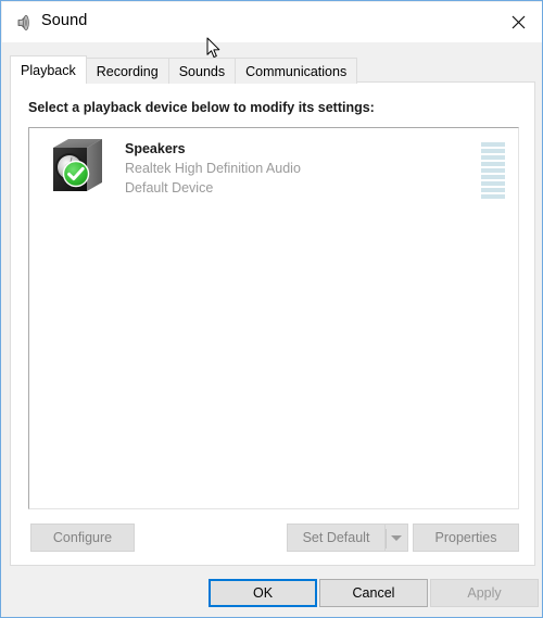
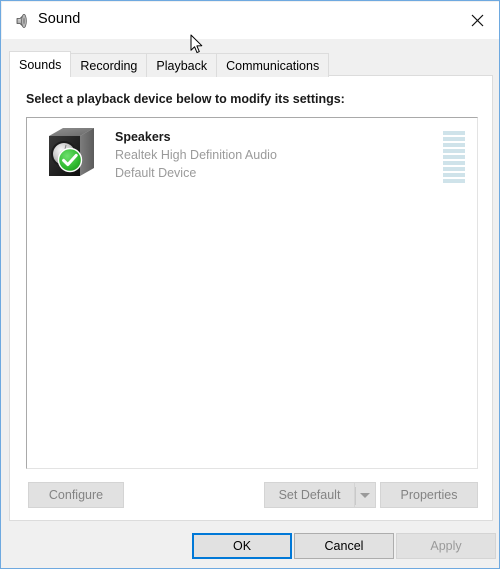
  Sound
- Playback
+ Sounds
  Recording
- Sounds
+ Playback
  Communications
  Select a playback device below to modify its settings:
  Speakers
  Realtek High Definition Audio
  Default Device
  Configure
  Set Default
  Properties
  OK
  Cancel
  Apply
